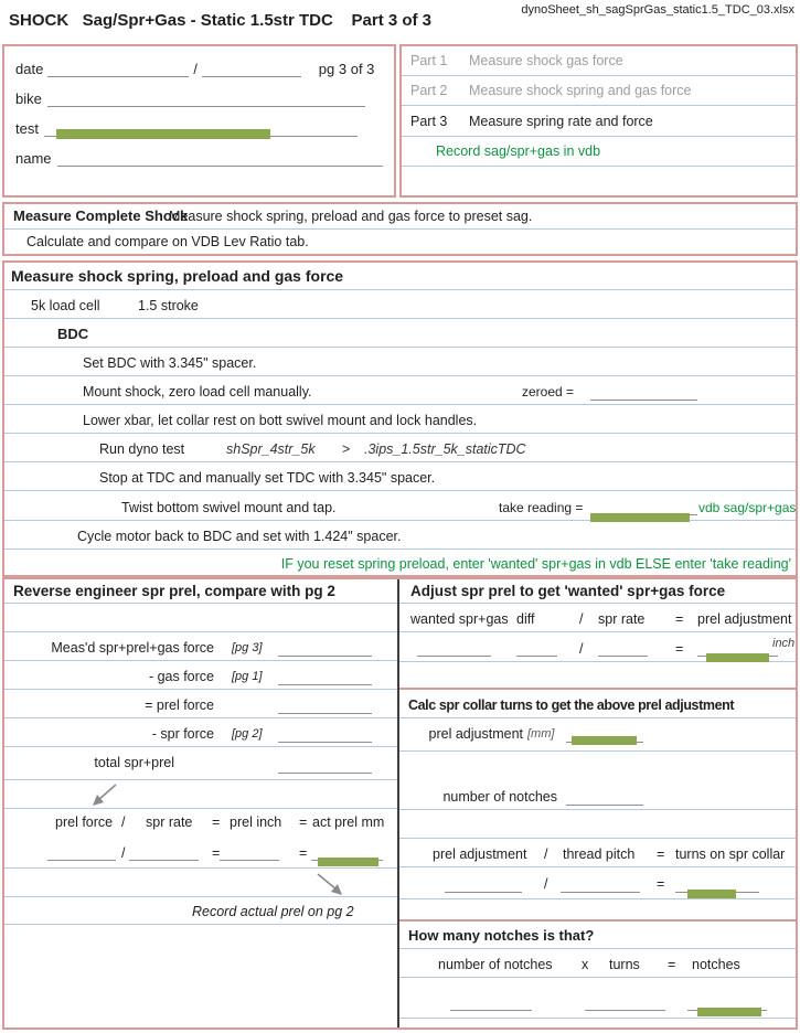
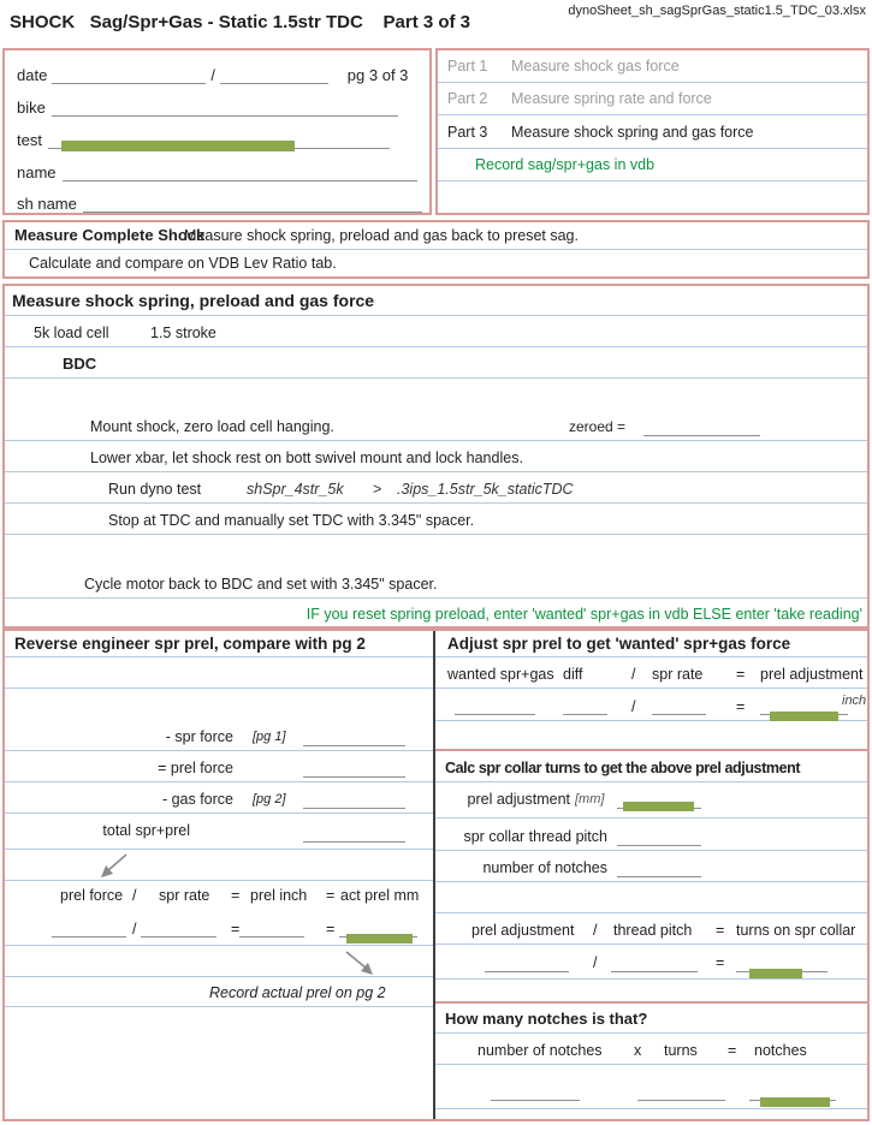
  dynoSheet_sh_sagSprGas_static1.5_TDC_03.xlsx
  SHOCK Sag/Spr+Gas - Static 1.5str TDC Part 3 of 3
  date
  /
  pg 3 of 3
  bike
  test
  name
+ sh name
  Part 1
  Measure shock gas force
  Part 2
- Measure shock spring and gas force
+ Measure spring rate and force
  Part 3
- Measure spring rate and force
+ Measure shock spring and gas force
  Record sag/spr+gas in vdb
  Measure Complete Shock
- Measure shock spring, preload and gas force to preset sag.
+ Measure shock spring, preload and gas back to preset sag.
  Calculate and compare on VDB Lev Ratio tab.
  Measure shock spring, preload and gas force
  5k load cell
  1.5 stroke
  BDC
- Set BDC with 3.345" spacer.
- Mount shock, zero load cell manually.
+ Mount shock, zero load cell hanging.
  zeroed =
- Lower xbar, let collar rest on bott swivel mount and lock handles.
+ Lower xbar, let shock rest on bott swivel mount and lock handles.
  Run dyno test
  shSpr_4str_5k
  >
  .3ips_1.5str_5k_staticTDC
  Stop at TDC and manually set TDC with 3.345" spacer.
- Twist bottom swivel mount and tap.
- take reading =
- vdb sag/spr+gas
- Cycle motor back to BDC and set with 1.424" spacer.
+ Cycle motor back to BDC and set with 3.345" spacer.
  IF you reset spring preload, enter 'wanted' spr+gas in vdb ELSE enter 'take reading'
  Reverse engineer spr prel, compare with pg 2
- Meas'd spr+prel+gas force
- [pg 3]
- - gas force
+ - spr force
  [pg 1]
  = prel force
- - spr force
+ - gas force
  [pg 2]
  total spr+prel
  prel force
  /
  spr rate
  =
  prel inch
  =
  act prel mm
  /
  =
  =
  Record actual prel on pg 2
  Adjust spr prel to get 'wanted' spr+gas force
  wanted spr+gas
  diff
  /
  spr rate
  =
  prel adjustment
  inch
  /
  =
  Calc spr collar turns to get the above prel adjustment
  prel adjustment
  [mm]
+ spr collar thread pitch
  number of notches
  prel adjustment
  /
  thread pitch
  =
  turns on spr collar
  /
  =
  How many notches is that?
  number of notches
  x
  turns
  =
  notches
